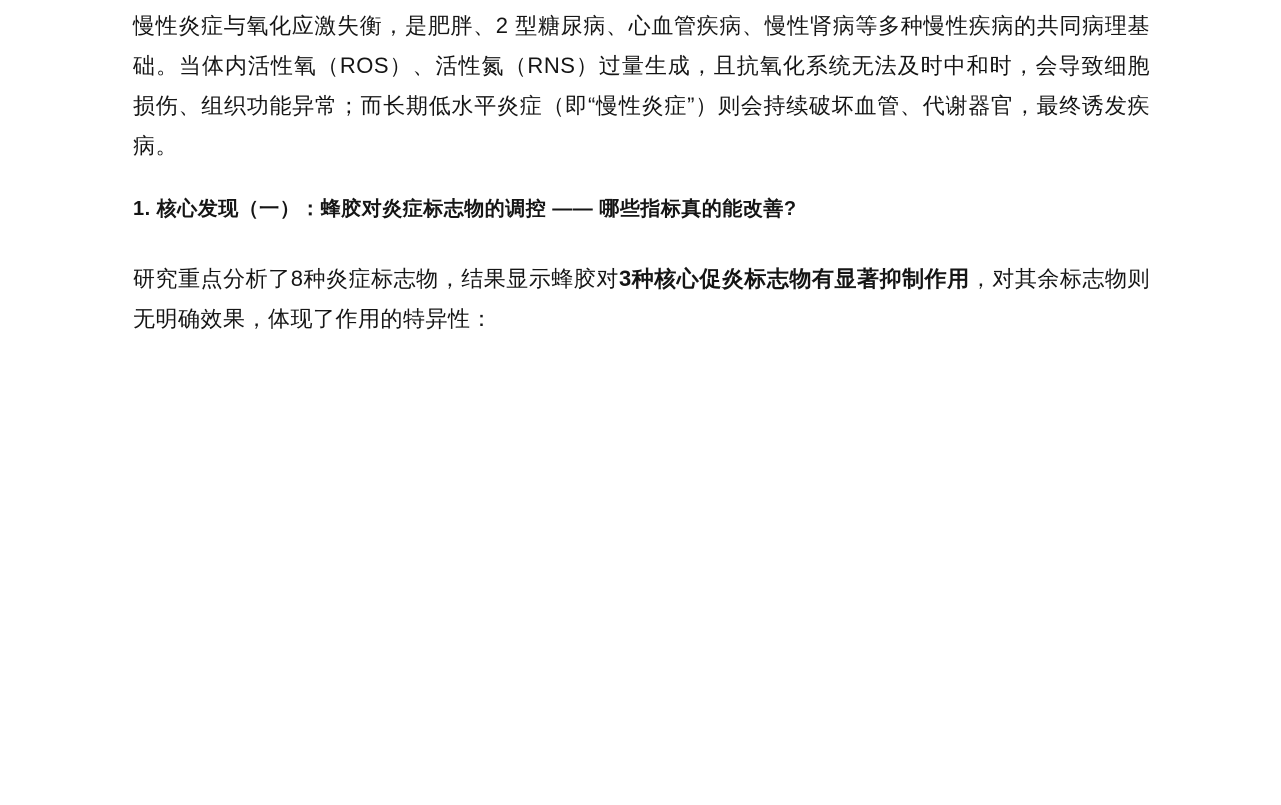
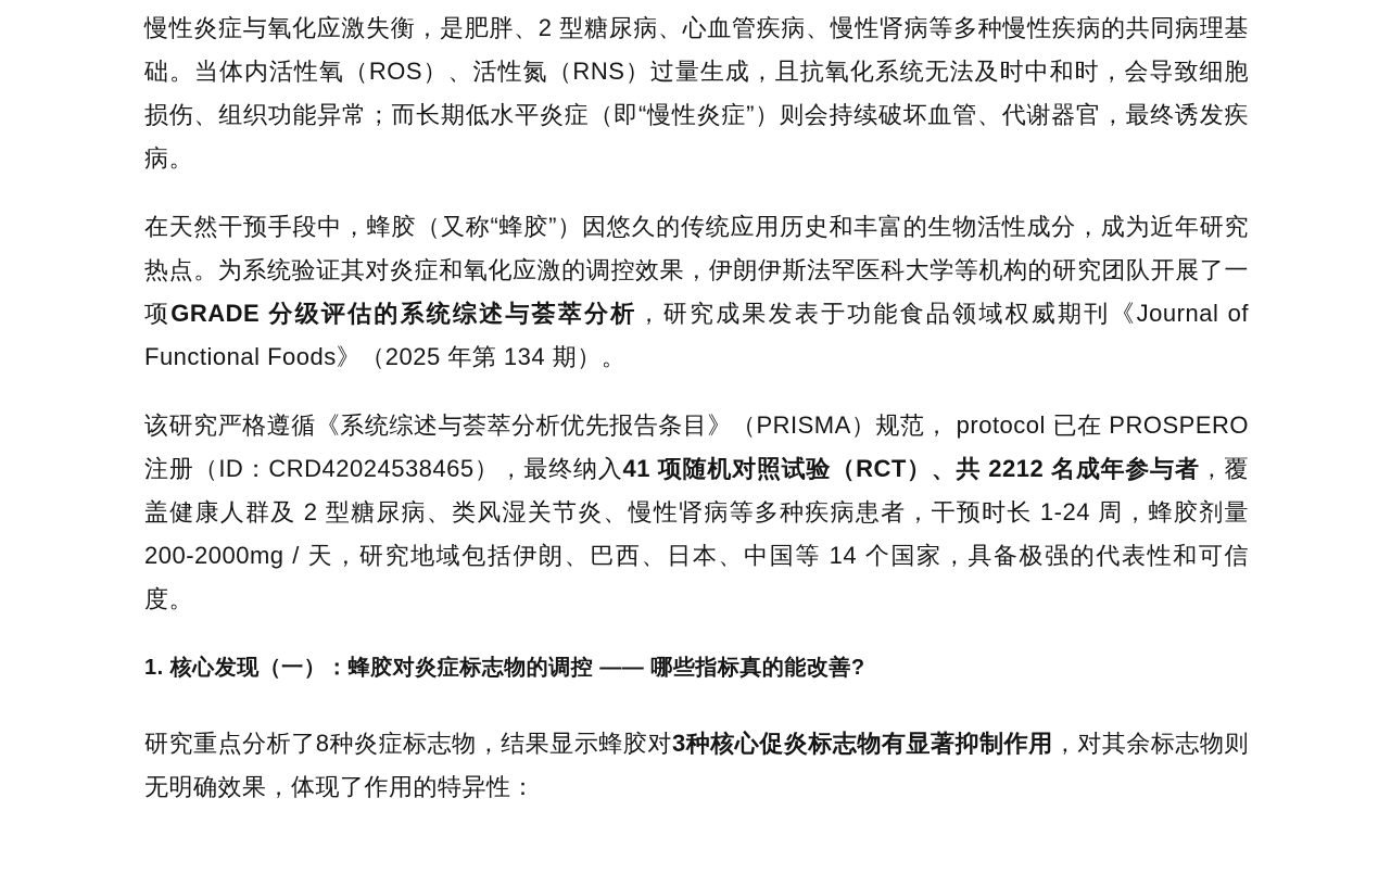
  慢性炎症与氧化应激失衡，是肥胖、2 型糖尿病、心血管疾病、慢性肾病等多种慢性疾病的共同病理基础。当体内活性氧（ROS）、活性氮（RNS）过量生成，且抗氧化系统无法及时中和时，会导致细胞损伤、组织功能异常；而长期低水平炎症（即“慢性炎症”）则会持续破坏血管、代谢器官，最终诱发疾病。
+ 在天然干预手段中，蜂胶（又称“蜂胶”）因悠久的传统应用历史和丰富的生物活性成分，成为近年研究热点。为系统验证其对炎症和氧化应激的调控效果，伊朗伊斯法罕医科大学等机构的研究团队开展了一项GRADE 分级评估的系统综述与荟萃分析，研究成果发表于功能食品领域权威期刊《Journal of Functional Foods》（2025 年第 134 期）。
+ 该研究严格遵循《系统综述与荟萃分析优先报告条目》（PRISMA）规范， protocol 已在 PROSPERO 注册（ID：CRD42024538465），最终纳入41 项随机对照试验（RCT）、共 2212 名成年参与者，覆盖健康人群及 2 型糖尿病、类风湿关节炎、慢性肾病等多种疾病患者，干预时长 1-24 周，蜂胶剂量 200-2000mg / 天，研究地域包括伊朗、巴西、日本、中国等 14 个国家，具备极强的代表性和可信度。
  1. 核心发现（一）：蜂胶对炎症标志物的调控 —— 哪些指标真的能改善?
  研究重点分析了8种炎症标志物，结果显示蜂胶对3种核心促炎标志物有显著抑制作用，对其余标志物则无明确效果，体现了作用的特异性：
